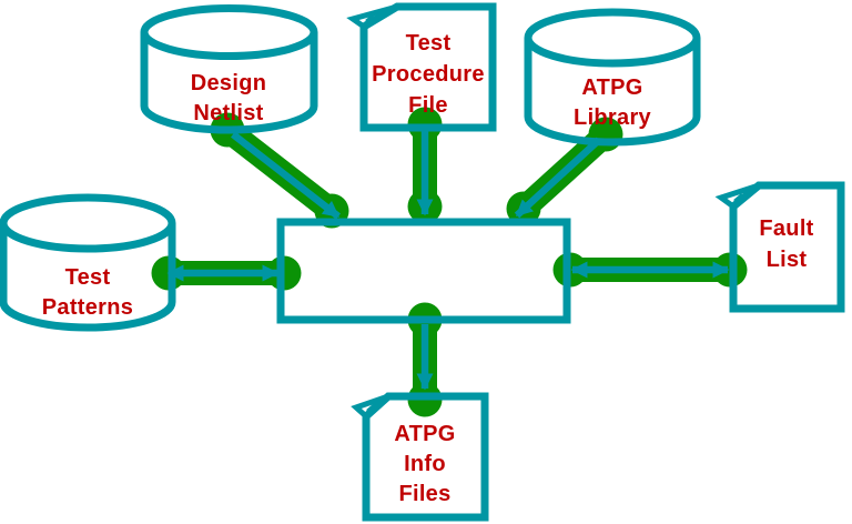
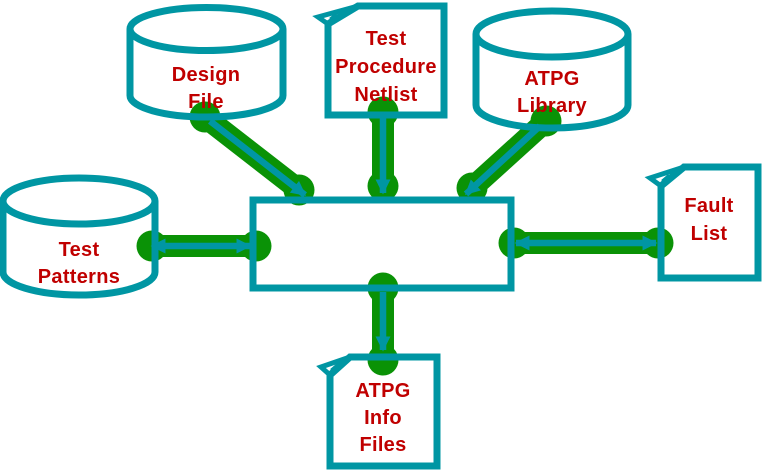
  Design
- Netlist
+ File
  Test
  Procedure
- File
+ Netlist
  ATPG
  Library
  Test
  Patterns
  Fault
  List
  ATPG
  Info
  Files
